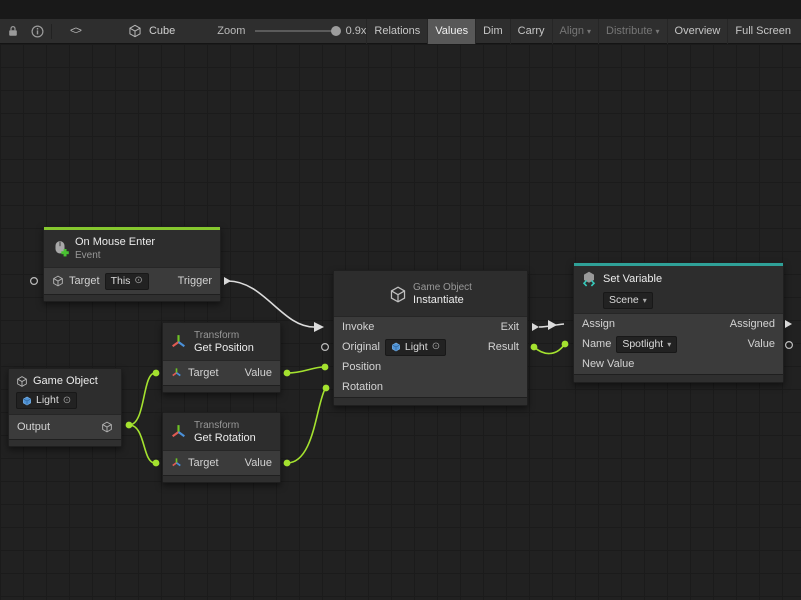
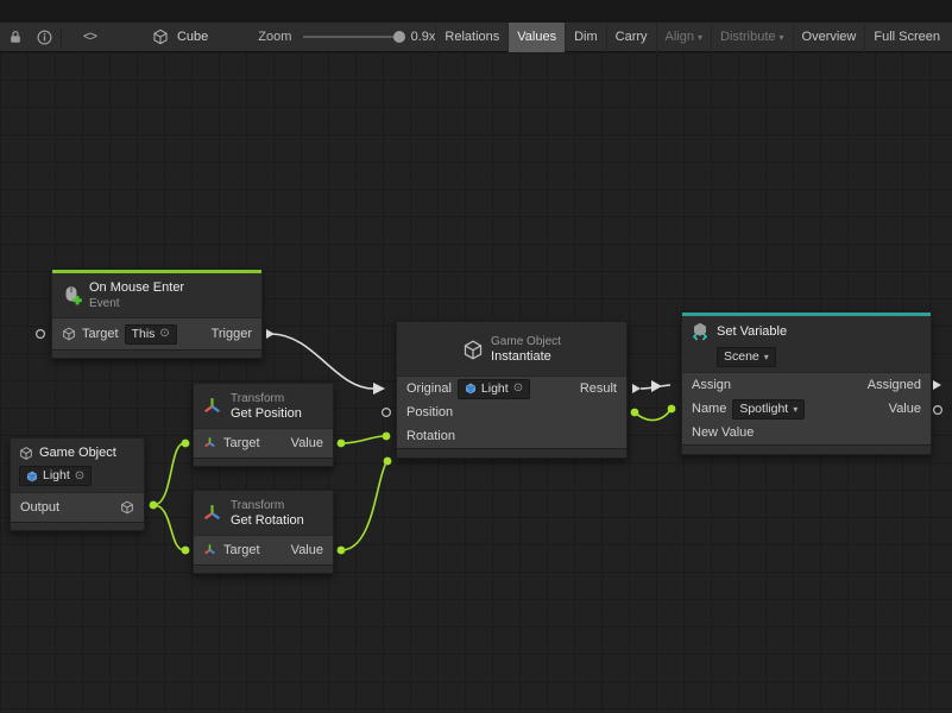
  <>
  Cube
  Zoom
  0.9x
  Relations
  Values
  Dim
  Carry
  Align
  ▾
  Distribute
  ▾
  Overview
  Full Screen
  On Mouse Enter
  Event
  Target
  This
  ⊙
  Trigger
  Game Object
  Light
  ⊙
  Output
  Transform
  Get Position
  Target
  Value
  Transform
  Get Rotation
  Target
  Value
  Game Object
  Instantiate
- Invoke
- Exit
  Original
  Light
  ⊙
  Result
  Position
  Rotation
  Set Variable
  Scene
  ▾
  Assign
  Assigned
  Name
  Spotlight
  ▾
  Value
  New Value
